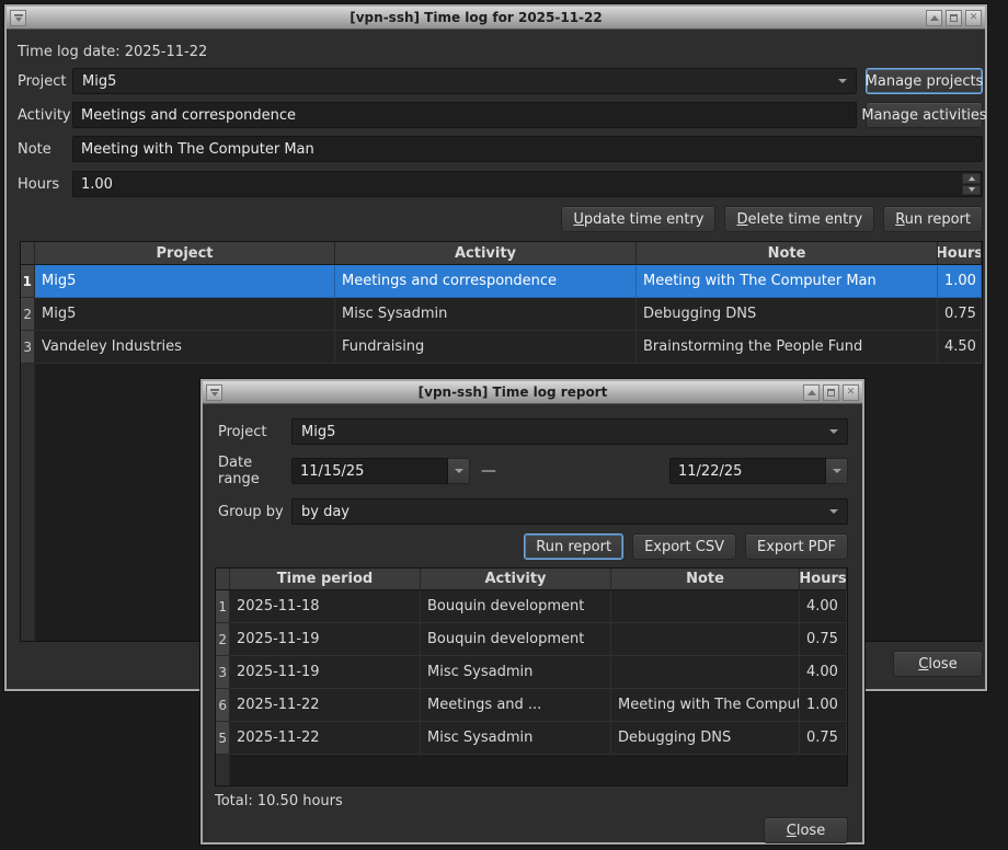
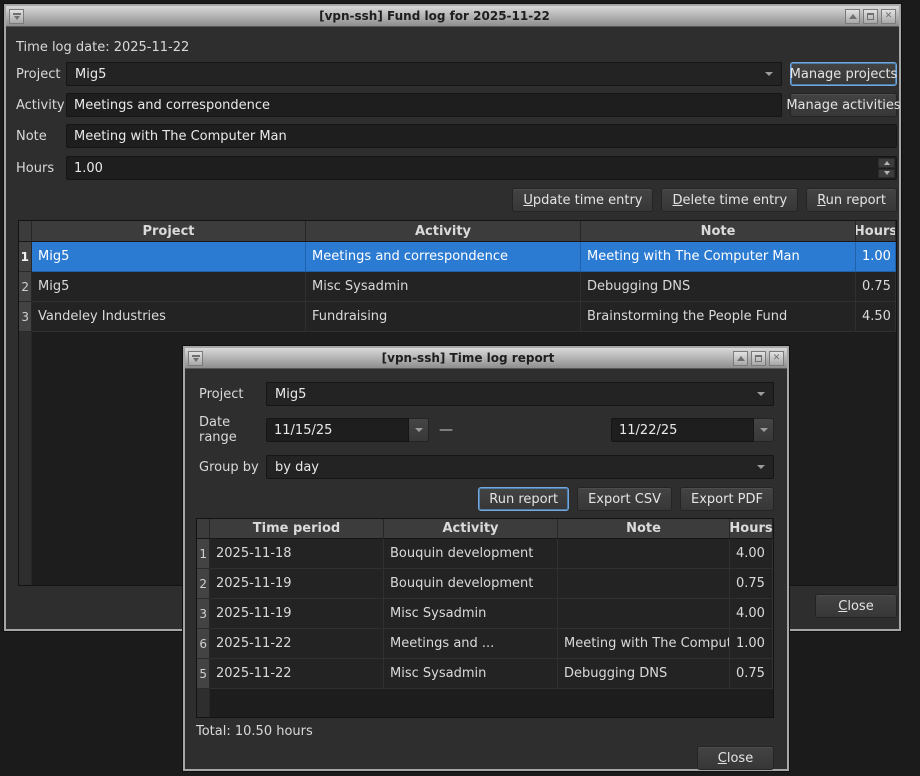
- [vpn-ssh] Time log for 2025-11-22
+ [vpn-ssh] Fund log for 2025-11-22
  ✕
  Time log date: 2025-11-22
  Project
  Mig5
  Manage projects
  Activity
  Meetings and correspondence
  Manage activities
  Note
  Meeting with The Computer Man
  Hours
  1.00
  Update time entry
  Delete time entry
  Run report
  Project
  Activity
  Note
  Hours
  1
  Mig5
  Meetings and correspondence
  Meeting with The Computer Man
  1.00
  2
  Mig5
  Misc Sysadmin
  Debugging DNS
  0.75
  3
  Vandeley Industries
  Fundraising
  Brainstorming the People Fund
  4.50
  Close
  [vpn-ssh] Time log report
  ✕
  Project
  Mig5
  Date range
  11/15/25
  —
  11/22/25
  Group by
  by day
  Run report
  Export CSV
  Export PDF
  Time period
  Activity
  Note
  Hours
  1
  2025-11-18
  Bouquin development
  4.00
  2
  2025-11-19
  Bouquin development
  0.75
  3
  2025-11-19
  Misc Sysadmin
  4.00
  6
  2025-11-22
  Meetings and ...
  Meeting with The Compu
  1.00
  5
  2025-11-22
  Misc Sysadmin
  Debugging DNS
  0.75
  Total: 10.50 hours
  Close
